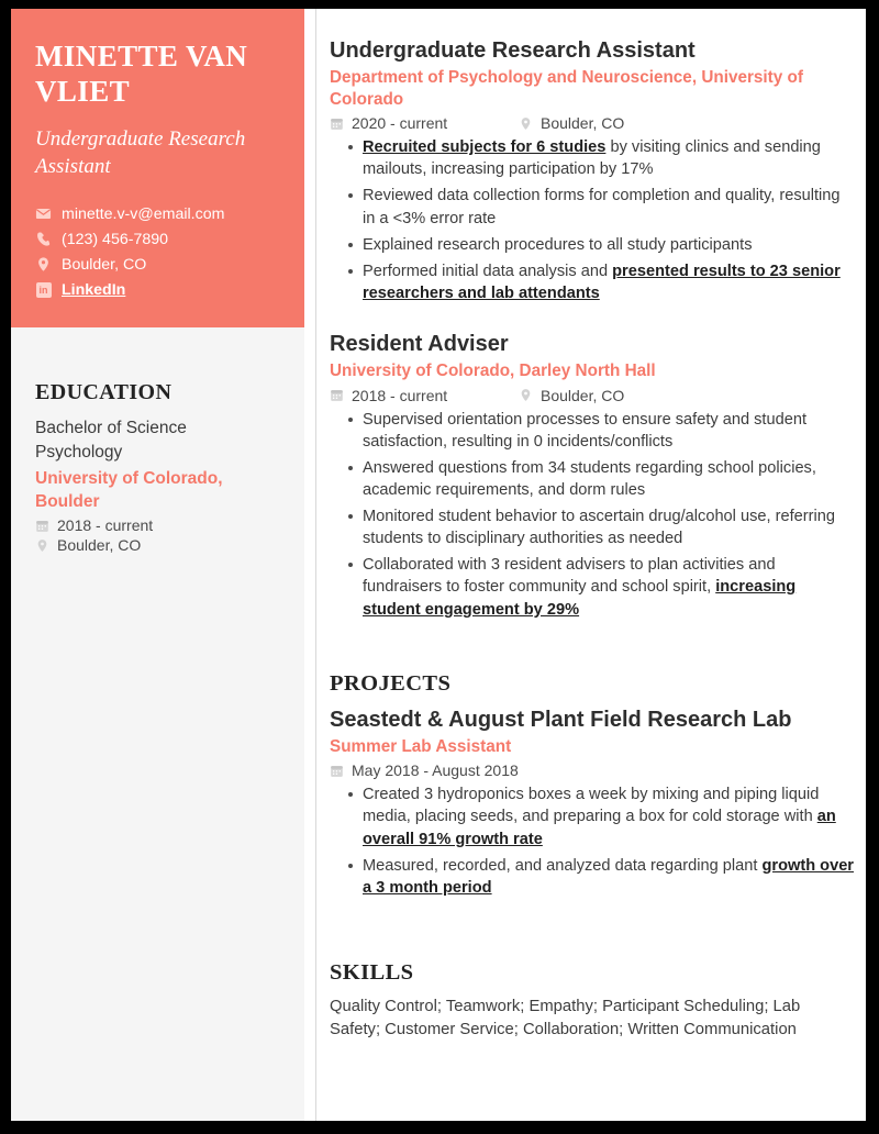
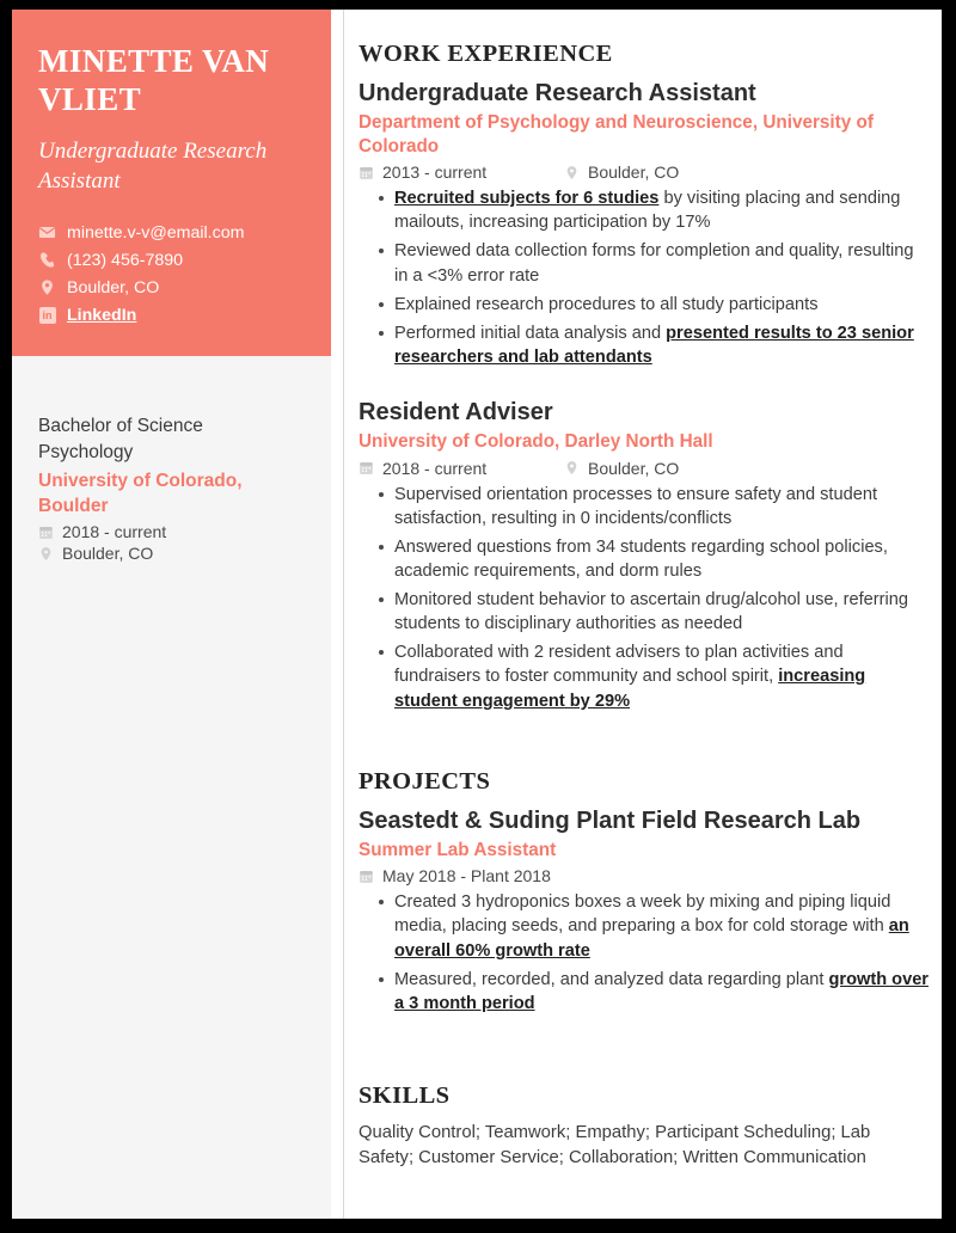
  MINETTE VAN VLIET
  Undergraduate Research Assistant
  minette.v-v@email.com
  (123) 456-7890
  Boulder, CO
  in
  LinkedIn
- EDUCATION
  Bachelor of Science
  Psychology
  University of Colorado, Boulder
  2018 - current
  Boulder, CO
+ WORK EXPERIENCE
  Undergraduate Research Assistant
  Department of Psychology and Neuroscience, University of Colorado
- 2020 - current
+ 2013 - current
  Boulder, CO
- Recruited subjects for 6 studies by visiting clinics and sending mailouts, increasing participation by 17%
+ Recruited subjects for 6 studies by visiting placing and sending mailouts, increasing participation by 17%
  Reviewed data collection forms for completion and quality, resulting in a <3% error rate
  Explained research procedures to all study participants
  Performed initial data analysis and presented results to 23 senior researchers and lab attendants
  Resident Adviser
  University of Colorado, Darley North Hall
  2018 - current
  Boulder, CO
  Supervised orientation processes to ensure safety and student satisfaction, resulting in 0 incidents/conflicts
  Answered questions from 34 students regarding school policies, academic requirements, and dorm rules
  Monitored student behavior to ascertain drug/alcohol use, referring students to disciplinary authorities as needed
- Collaborated with 3 resident advisers to plan activities and fundraisers to foster community and school spirit, increasing student engagement by 29%
+ Collaborated with 2 resident advisers to plan activities and fundraisers to foster community and school spirit, increasing student engagement by 29%
  PROJECTS
- Seastedt & August Plant Field Research Lab
+ Seastedt & Suding Plant Field Research Lab
  Summer Lab Assistant
- May 2018 - August 2018
+ May 2018 - Plant 2018
- Created 3 hydroponics boxes a week by mixing and piping liquid media, placing seeds, and preparing a box for cold storage with an overall 91% growth rate
+ Created 3 hydroponics boxes a week by mixing and piping liquid media, placing seeds, and preparing a box for cold storage with an overall 60% growth rate
  Measured, recorded, and analyzed data regarding plant growth over a 3 month period
  SKILLS
  Quality Control; Teamwork; Empathy; Participant Scheduling; Lab Safety; Customer Service; Collaboration; Written Communication
